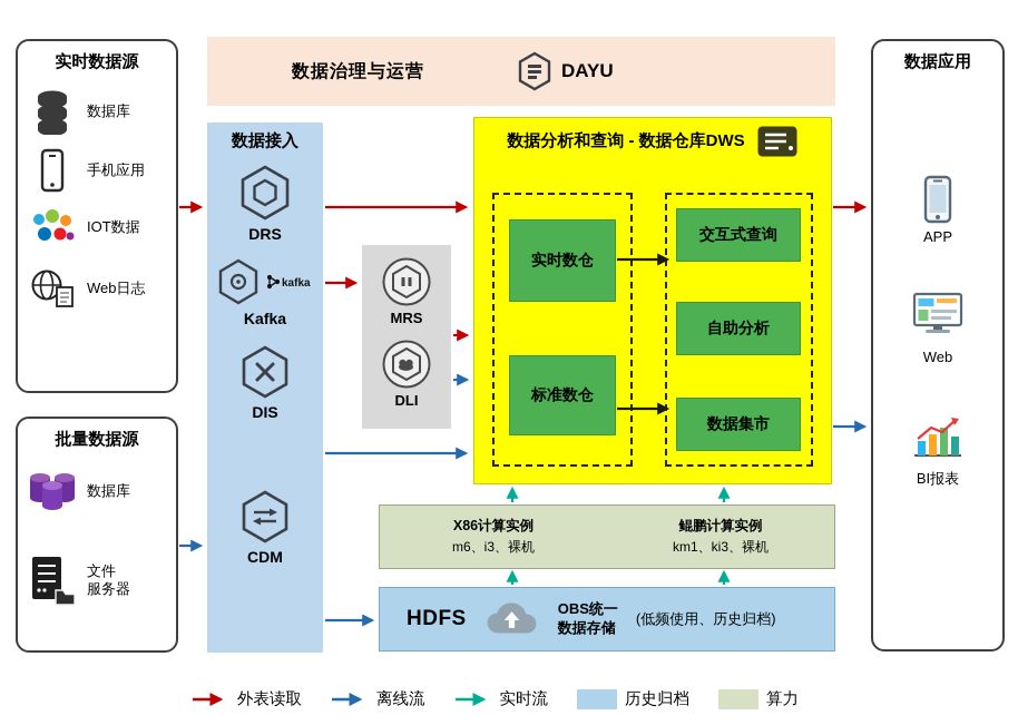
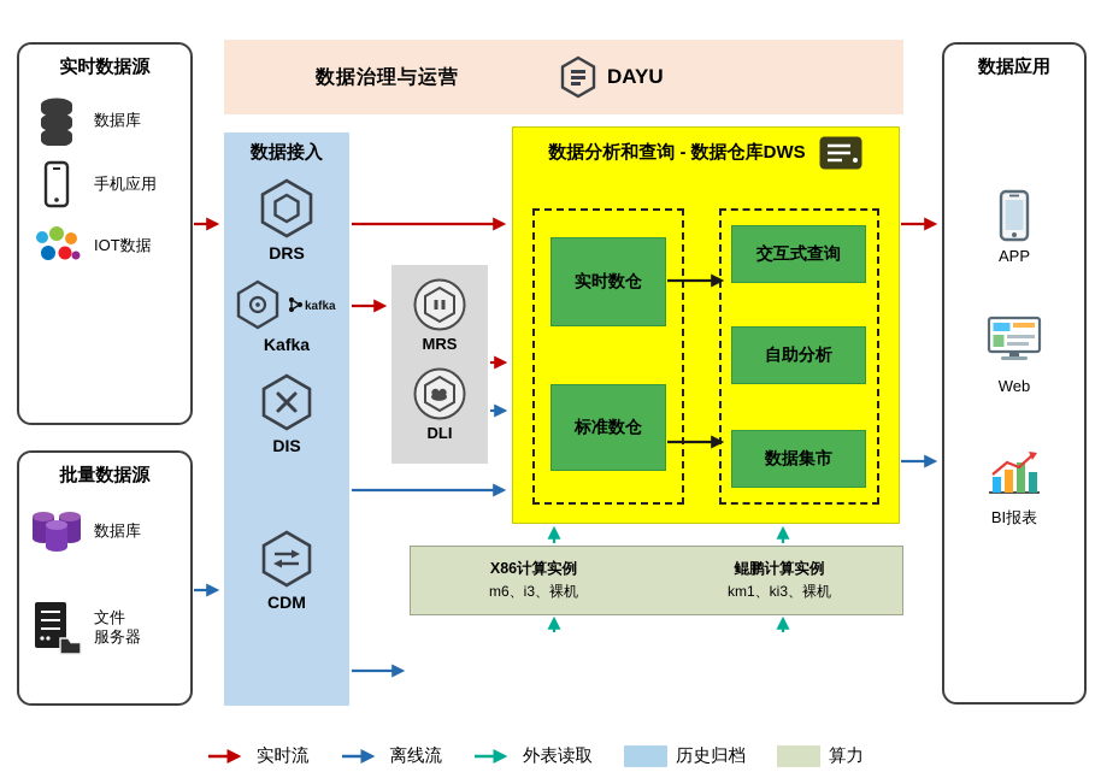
  数据治理与运营
  DAYU
  实时数据源
  数据库
  手机应用
  IOT数据
- Web日志
  批量数据源
  数据库
  文件
  服务器
  数据接入
  DRS
  kafka
  Kafka
  DIS
  CDM
  MRS
  DLI
  数据分析和查询 - 数据仓库DWS
  实时数仓
  标准数仓
  交互式查询
  自助分析
  数据集市
  X86计算实例
  m6、i3、裸机
  鲲鹏计算实例
  km1、ki3、裸机
- HDFS
- OBS统一
- 数据存储
- (低频使用、历史归档)
  数据应用
  APP
  Web
  BI报表
- 外表读取
+ 实时流
  离线流
- 实时流
+ 外表读取
  历史归档
  算力
